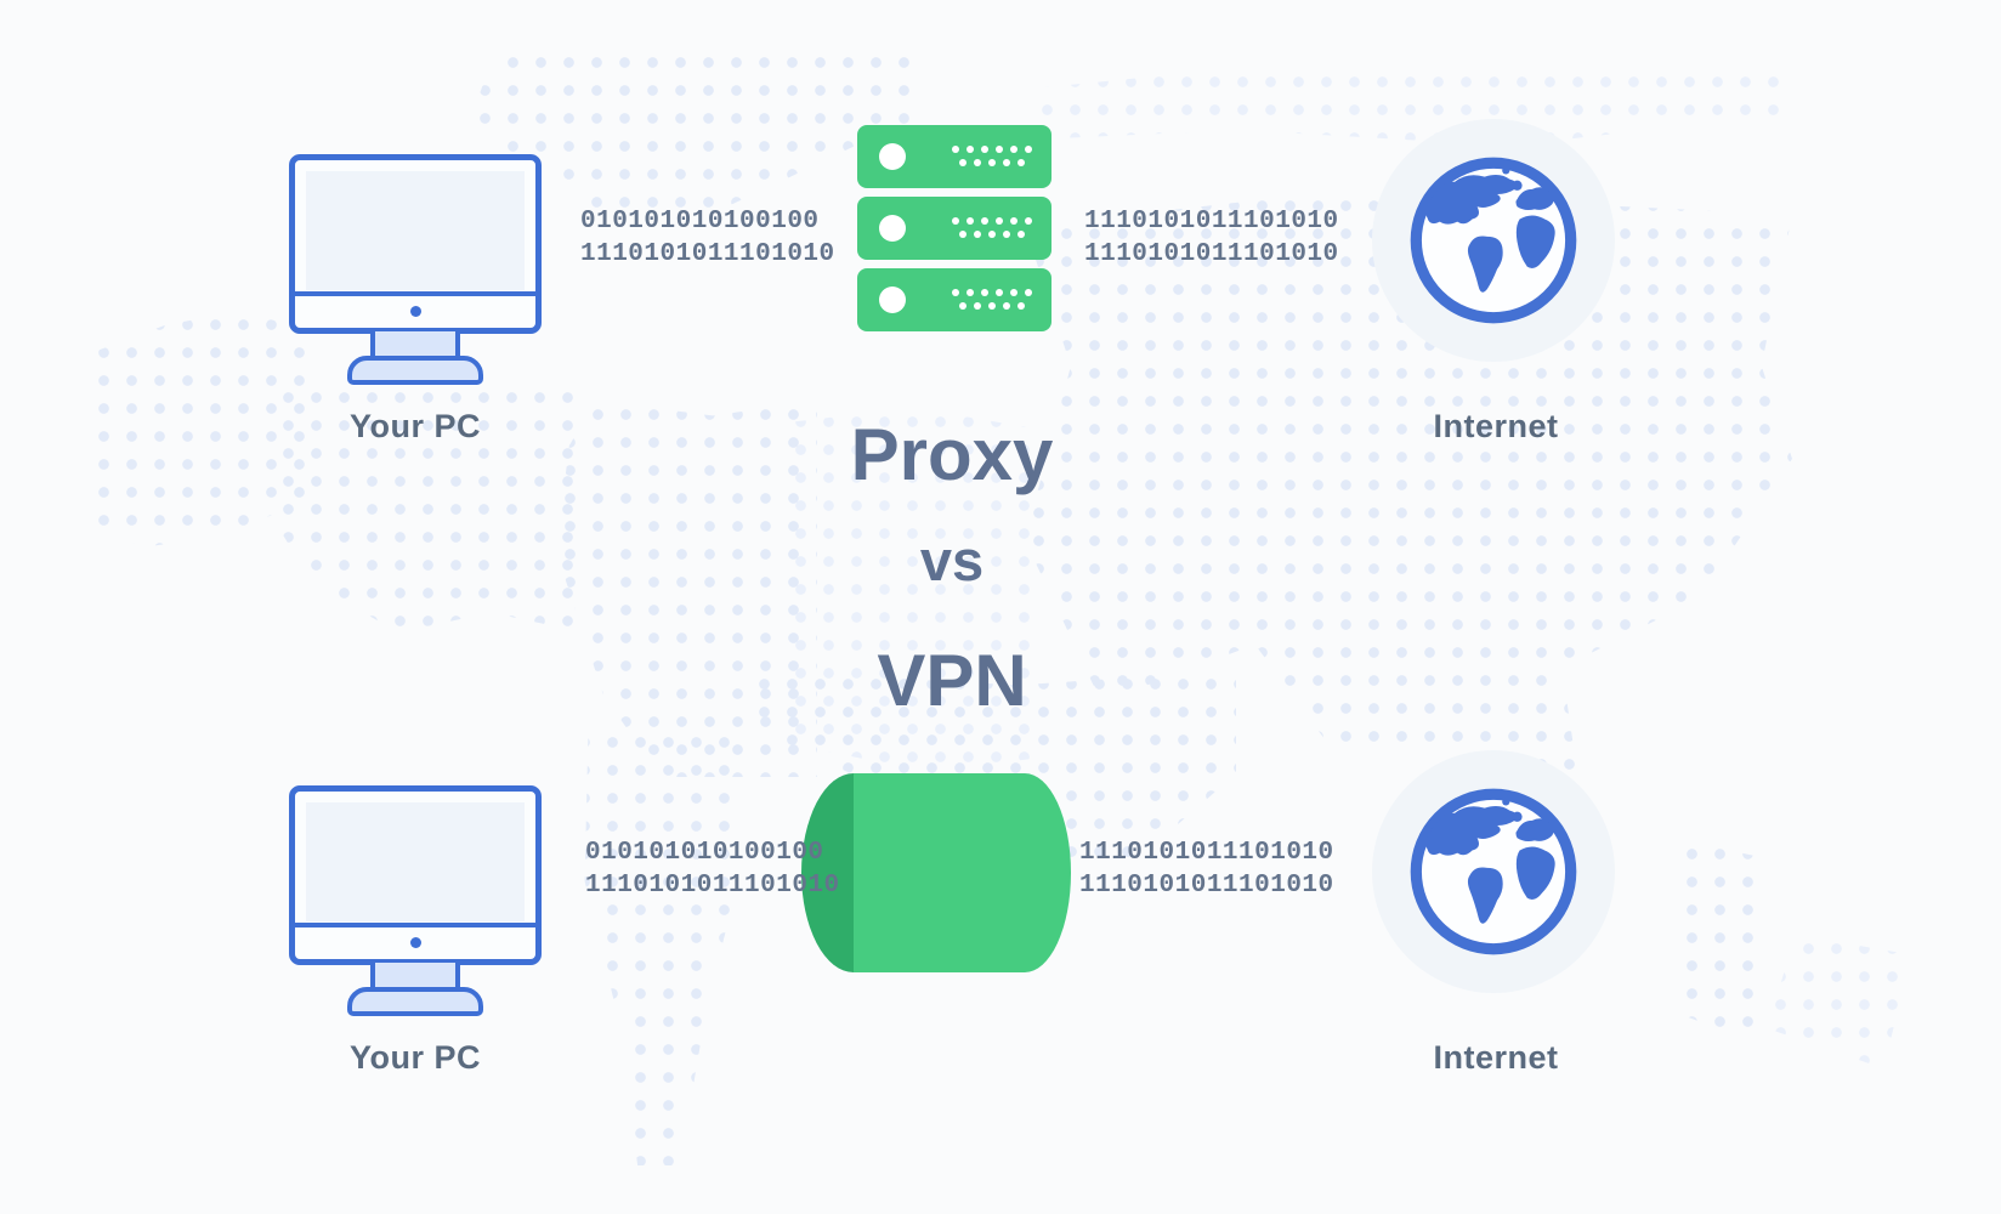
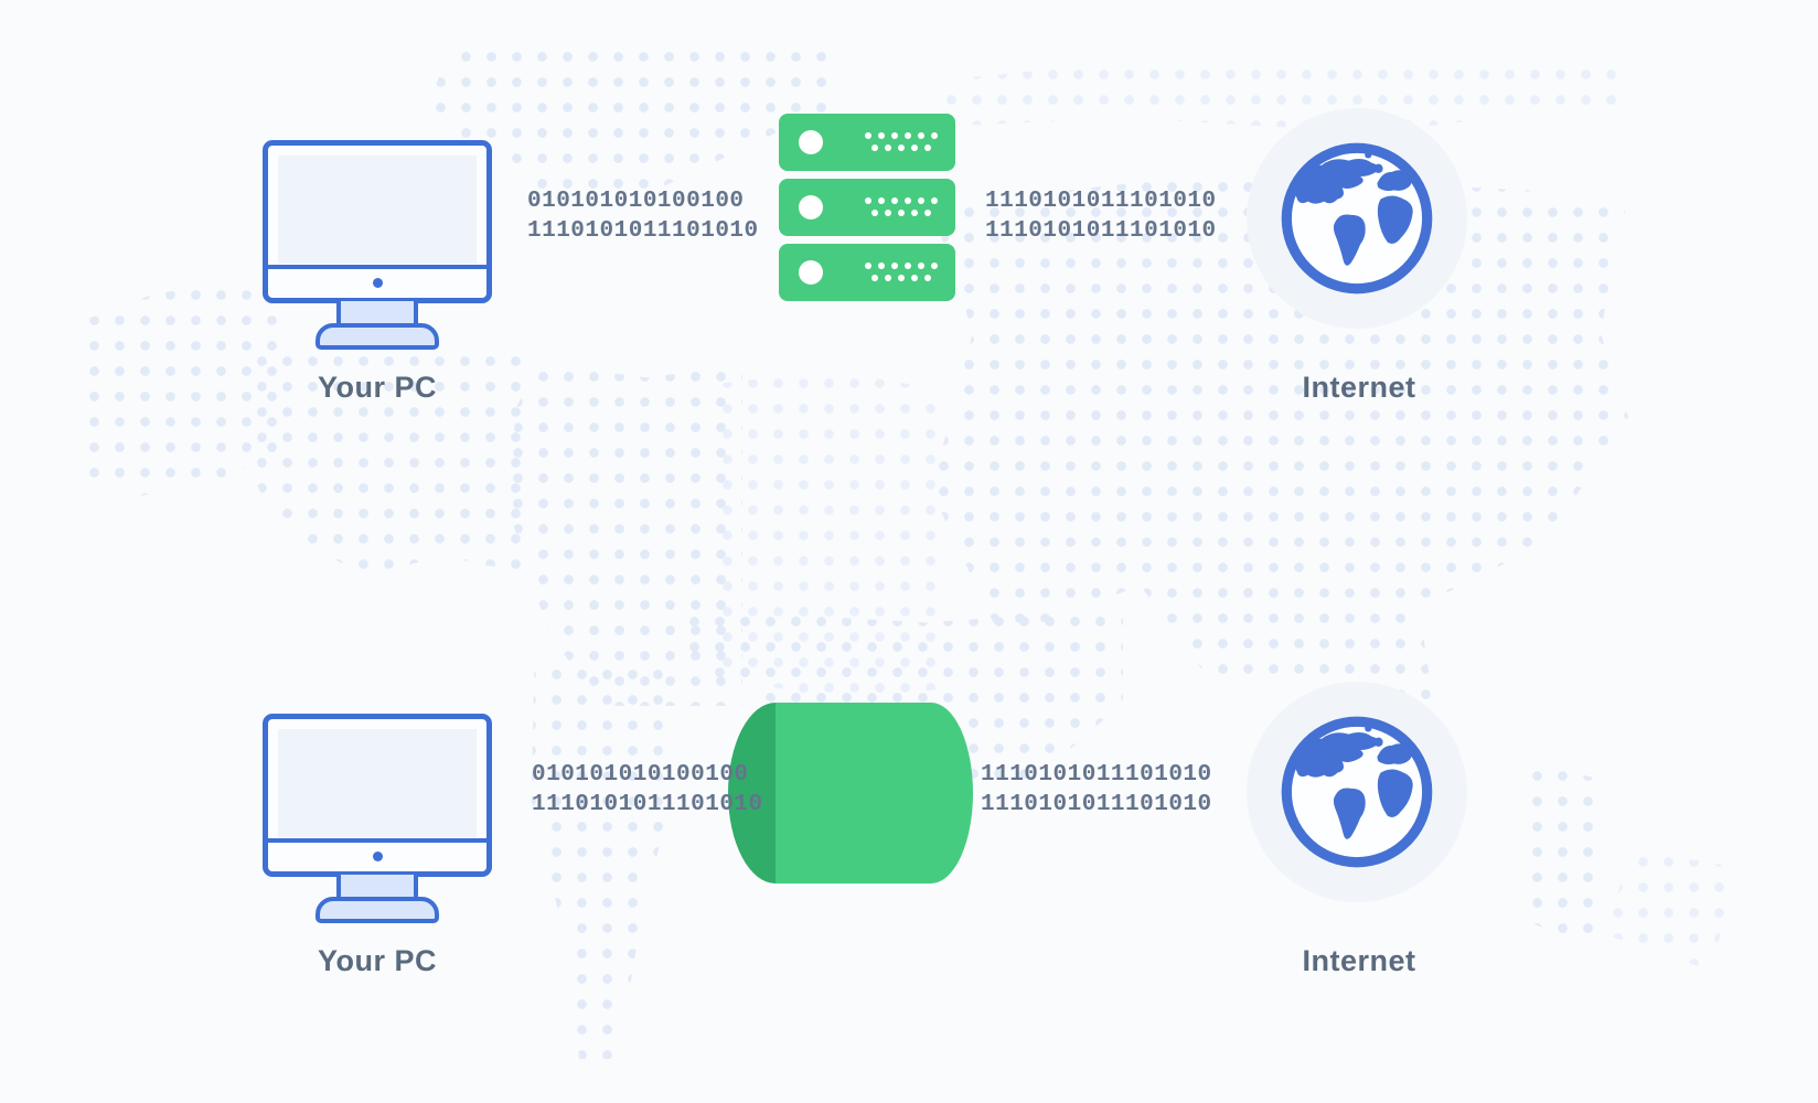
  010101010100100
  1110101011101010
  1110101011101010
  1110101011101010
  Your PC
  Internet
- Proxy
- vs
- VPN
  010101010100100
  1110101011101010
  1110101011101010
  1110101011101010
  Your PC
  Internet
